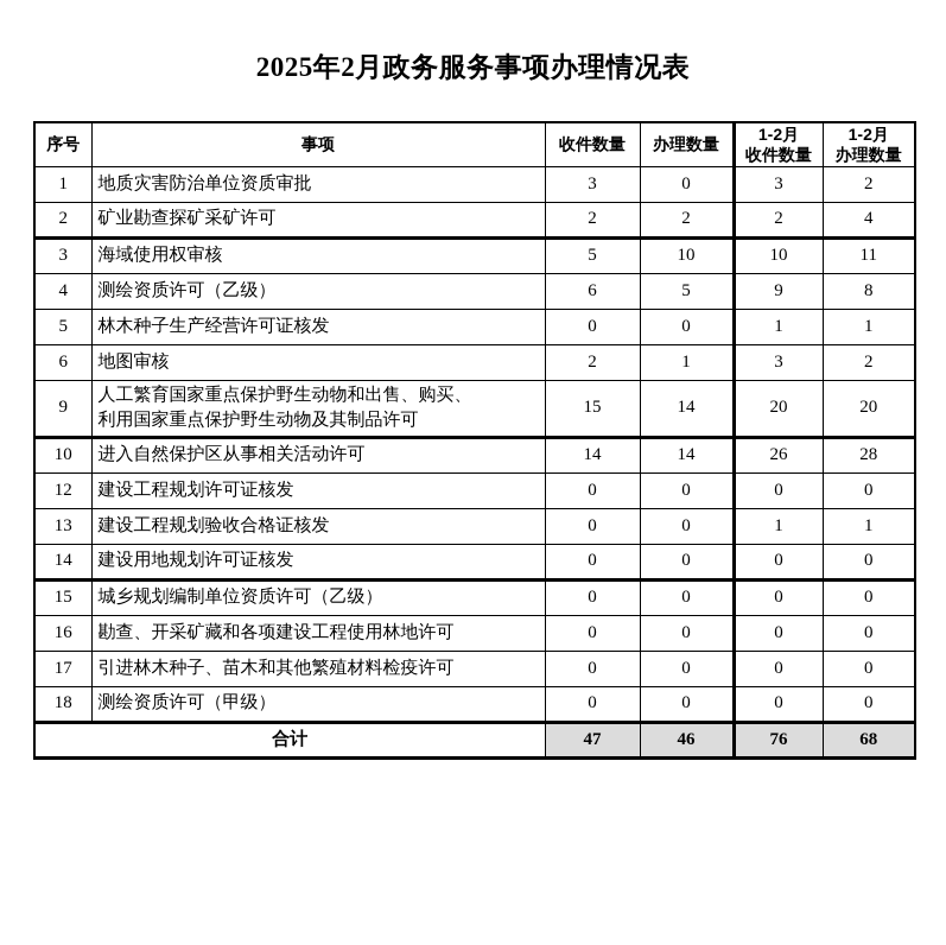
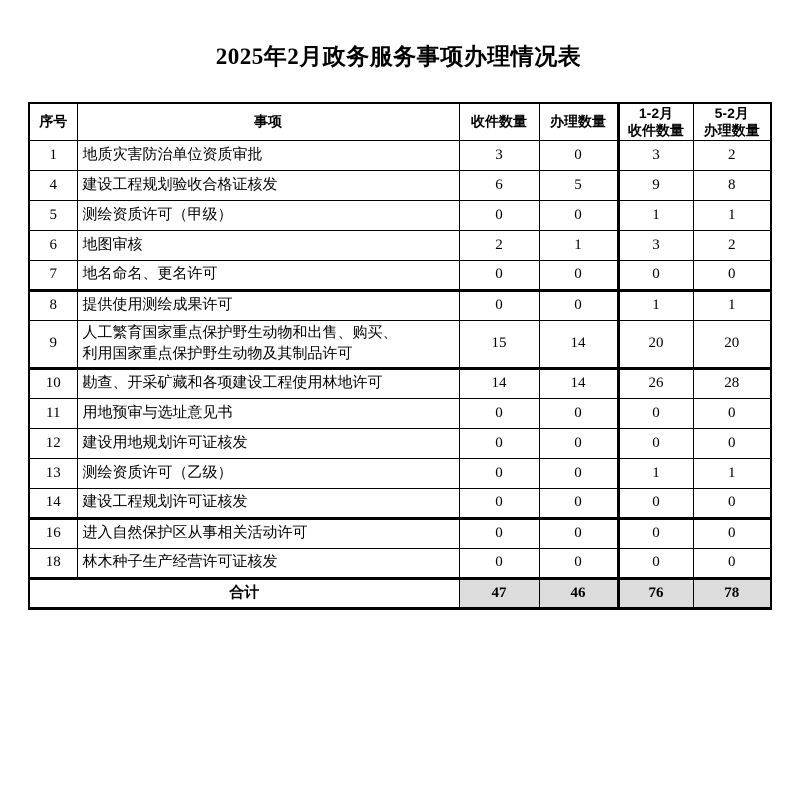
  2025年2月政务服务事项办理情况表
- 序号	事项	收件数量	办理数量	1-2月 收件数量	1-2月 办理数量
+ 序号	事项	收件数量	办理数量	1-2月 收件数量	5-2月 办理数量
  1	地质灾害防治单位资质审批	3	0	3	2
- 2	矿业勘查探矿采矿许可	2	2	2	4
- 3	海域使用权审核	5	10	10	11
- 4	测绘资质许可（乙级）	6	5	9	8
+ 4	建设工程规划验收合格证核发	6	5	9	8
- 5	林木种子生产经营许可证核发	0	0	1	1
+ 5	测绘资质许可（甲级）	0	0	1	1
  6	地图审核	2	1	3	2
+ 7	地名命名、更名许可	0	0	0	0
+ 8	提供使用测绘成果许可	0	0	1	1
  9	人工繁育国家重点保护野生动物和出售、购买、 利用国家重点保护野生动物及其制品许可	15	14	20	20
- 10	进入自然保护区从事相关活动许可	14	14	26	28
+ 10	勘查、开采矿藏和各项建设工程使用林地许可	14	14	26	28
+ 11	用地预审与选址意见书	0	0	0	0
- 12	建设工程规划许可证核发	0	0	0	0
+ 12	建设用地规划许可证核发	0	0	0	0
- 13	建设工程规划验收合格证核发	0	0	1	1
+ 13	测绘资质许可（乙级）	0	0	1	1
- 14	建设用地规划许可证核发	0	0	0	0
+ 14	建设工程规划许可证核发	0	0	0	0
- 15	城乡规划编制单位资质许可（乙级）	0	0	0	0
- 16	勘查、开采矿藏和各项建设工程使用林地许可	0	0	0	0
+ 16	进入自然保护区从事相关活动许可	0	0	0	0
- 17	引进林木种子、苗木和其他繁殖材料检疫许可	0	0	0	0
- 18	测绘资质许可（甲级）	0	0	0	0
+ 18	林木种子生产经营许可证核发	0	0	0	0
- 合计	47	46	76	68
+ 合计	47	46	76	78
